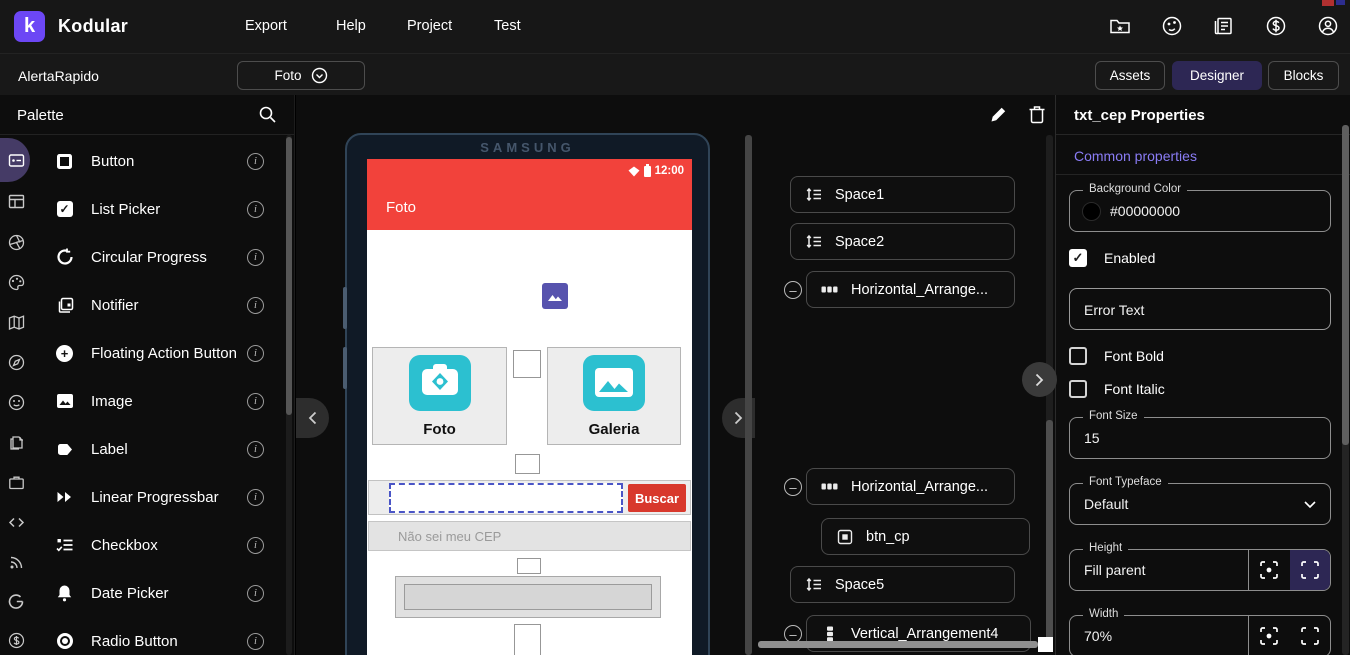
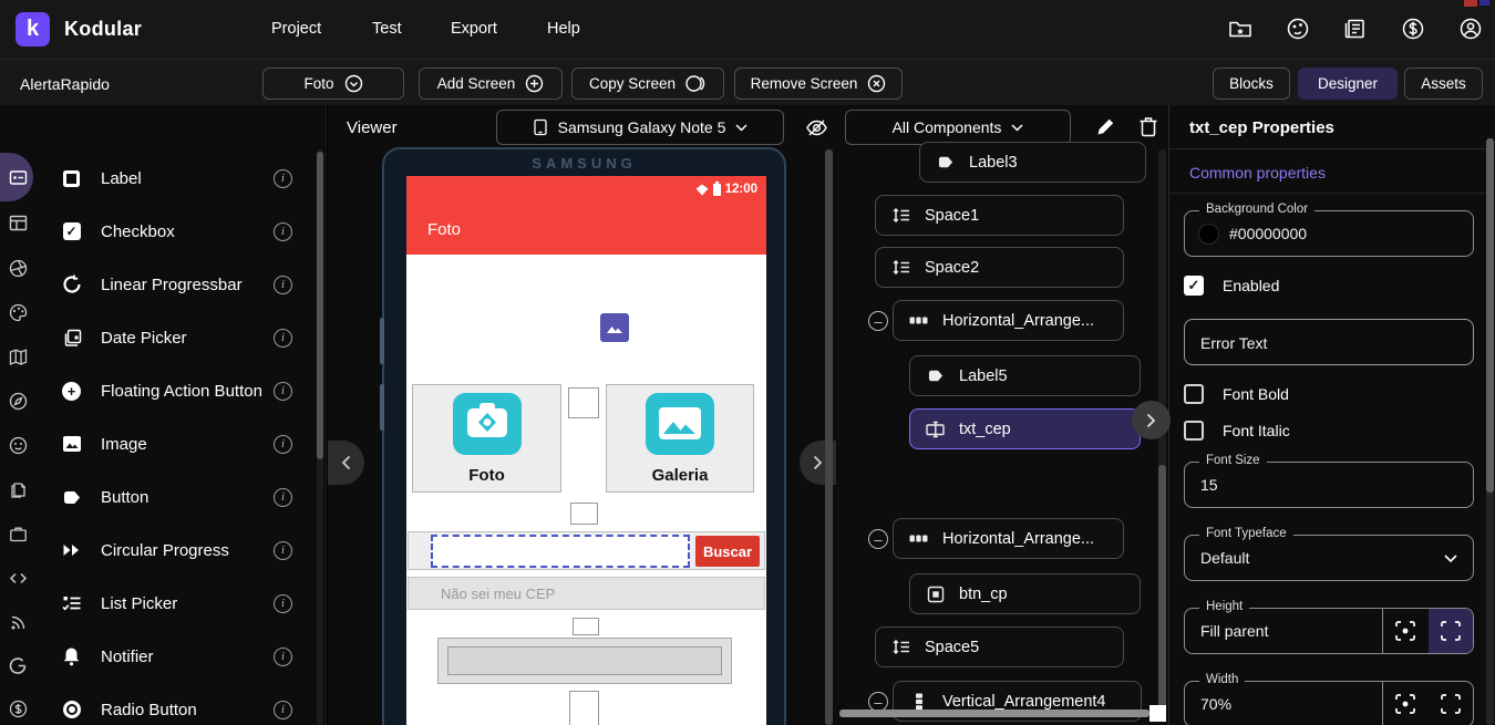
  k
  Kodular
- Export
+ Project
- Help
+ Test
- Project
+ Export
- Test
+ Help
  AlertaRapido
  Foto
+ Add Screen
+ Copy Screen
+ Remove Screen
- Assets
+ Blocks
  Designer
- Blocks
+ Assets
- Palette
- Button
+ Label
  i
  ✓
- List Picker
+ Checkbox
  i
- Circular Progress
+ Linear Progressbar
  i
- Notifier
+ Date Picker
  i
  +
  Floating Action Button
  i
  Image
  i
- Label
+ Button
  i
- Linear Progressbar
+ Circular Progress
  i
- Checkbox
+ List Picker
  i
- Date Picker
+ Notifier
  i
  Radio Button
  i
+ Viewer
+ Samsung Galaxy Note 5
  SAMSUNG
  12:00
  Foto
  Foto
  Galeria
  Buscar
  Não sei meu CEP
+ All Components
+ Label3
  Space1
  Space2
  –
  Horizontal_Arrange...
+ Label5
+ txt_cep
  –
  Horizontal_Arrange...
  btn_cp
  Space5
  –
  Vertical_Arrangement4
  txt_cep Properties
  Common properties
  Background Color
  #00000000
  ✓
  Enabled
  Error Text
  Font Bold
  Font Italic
  Font Size
  15
  Font Typeface
  Default
  Height
  Fill parent
  Width
  70%
